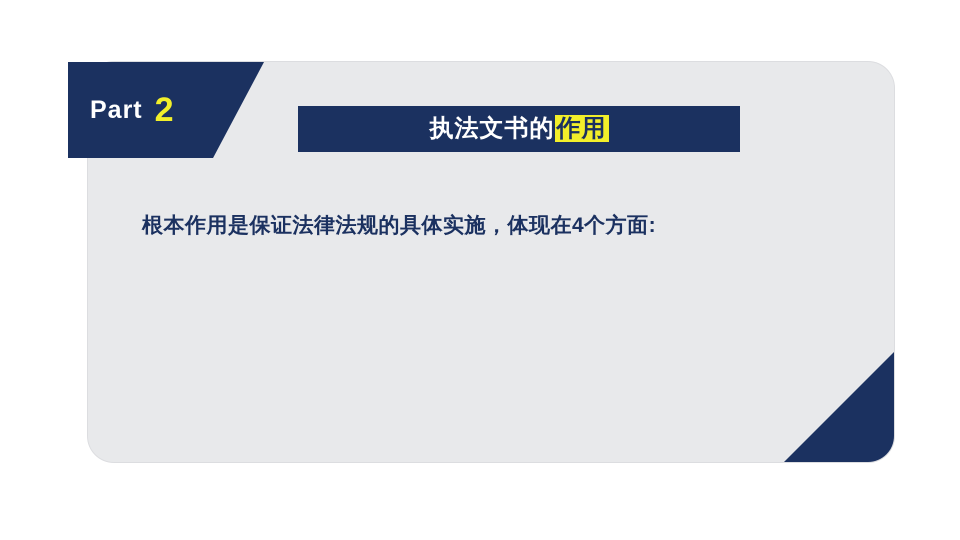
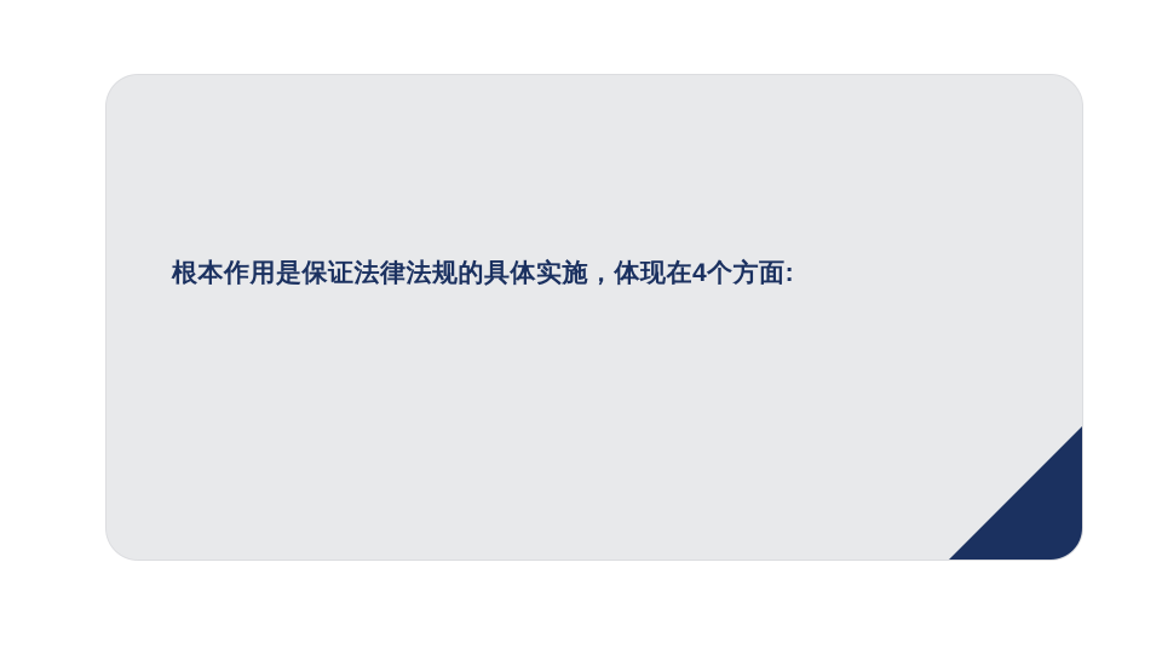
- Part
- 2
- 执法文书的作用
  根本作用是保证法律法规的具体实施，体现在4个方面:
